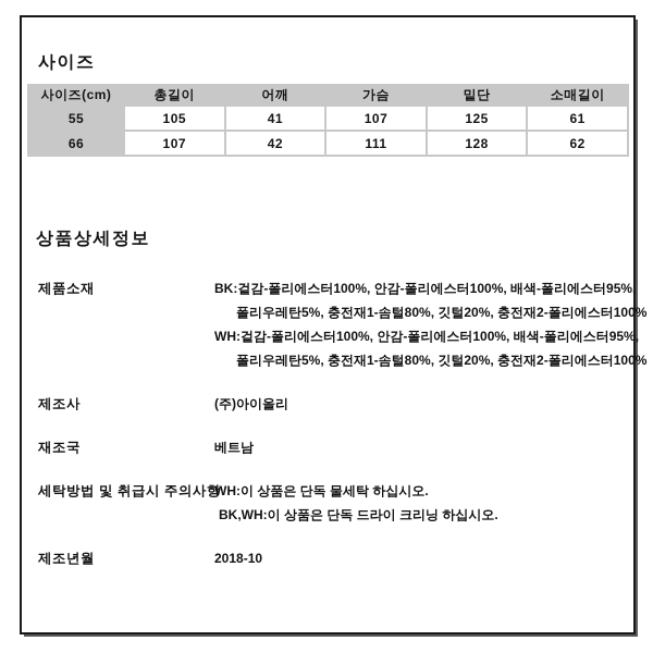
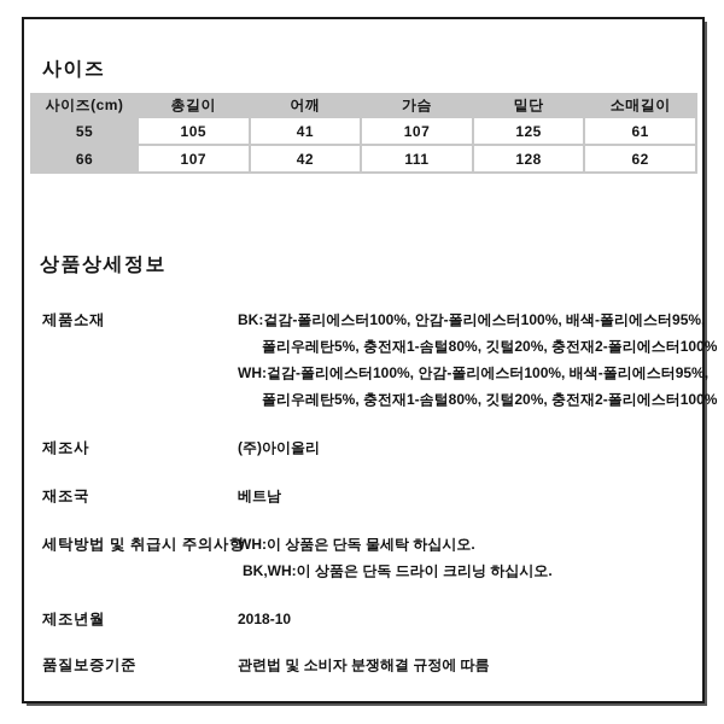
  사이즈
  사이즈(cm)	총길이	어깨	가슴	밑단	소매길이
  55	105	41	107	125	61
  66	107	42	111	128	62
  상품상세정보
  제품소재
  BK:겉감-폴리에스터100%, 안감-폴리에스터100%, 배색-폴리에스터95%,
  폴리우레탄5%, 충전재1-솜털80%, 깃털20%, 충전재2-폴리에스터100%
  WH:겉감-폴리에스터100%, 안감-폴리에스터100%, 배색-폴리에스터95%,
  폴리우레탄5%, 충전재1-솜털80%, 깃털20%, 충전재2-폴리에스터100%
  제조사
  (주)아이올리
  재조국
  베트남
  세탁방법 및 취급시 주의사항
  WH:이 상품은 단독 물세탁 하십시오.
  BK,WH:이 상품은 단독 드라이 크리닝 하십시오.
  제조년월
  2018-10
+ 품질보증기준
+ 관련법 및 소비자 분쟁해결 규정에 따름
